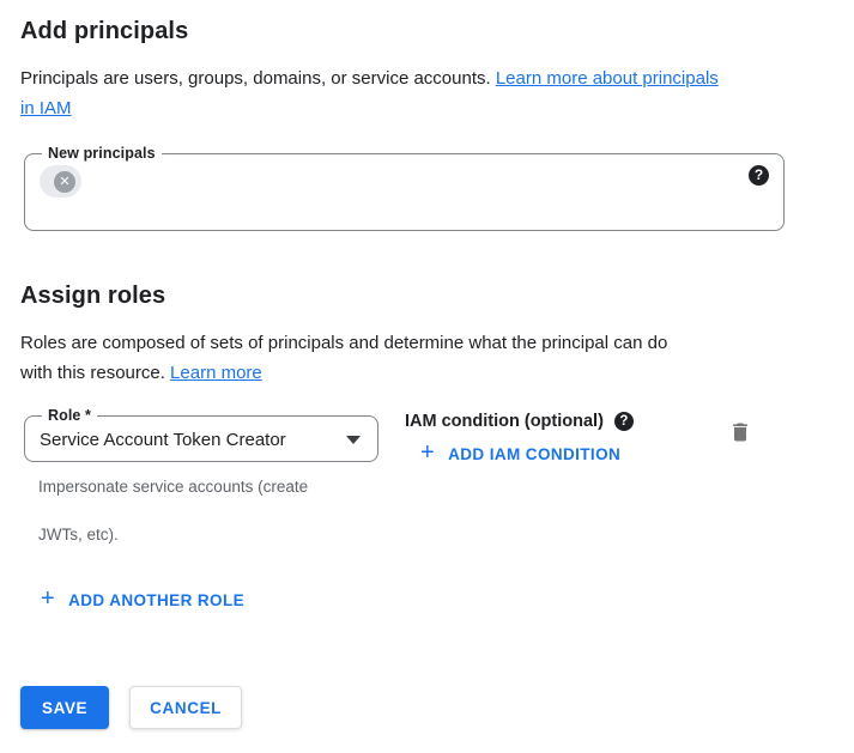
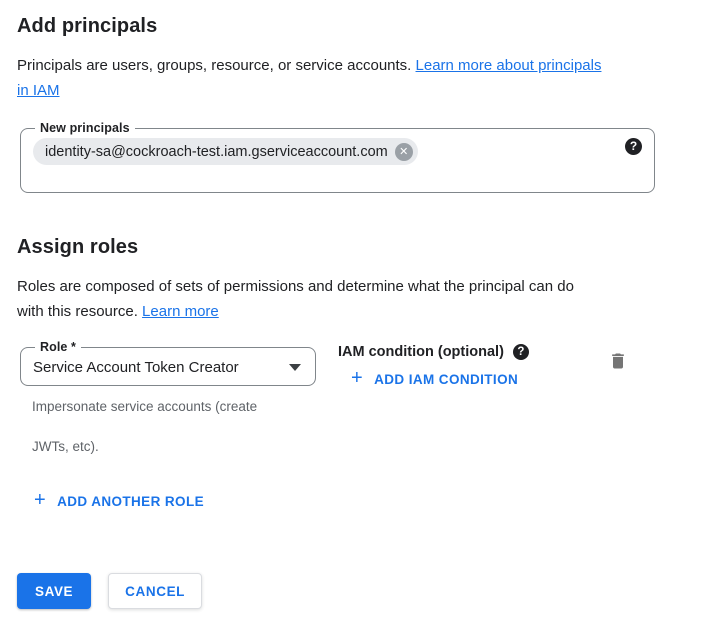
  Add principals
- Principals are users, groups, domains, or service accounts. Learn more about principals
+ Principals are users, groups, resource, or service accounts. Learn more about principals
  in IAM
  New principals
+ identity-sa@cockroach-test.iam.gserviceaccount.com
  ✕
  ?
  Assign roles
- Roles are composed of sets of principals and determine what the principal can do
+ Roles are composed of sets of permissions and determine what the principal can do
  with this resource. Learn more
  Role *
  Service Account Token Creator
  Impersonate service accounts (create
  JWTs, etc).
  +
  ADD ANOTHER ROLE
  IAM condition (optional)
  ?
  +
  ADD IAM CONDITION
  SAVE
  CANCEL
